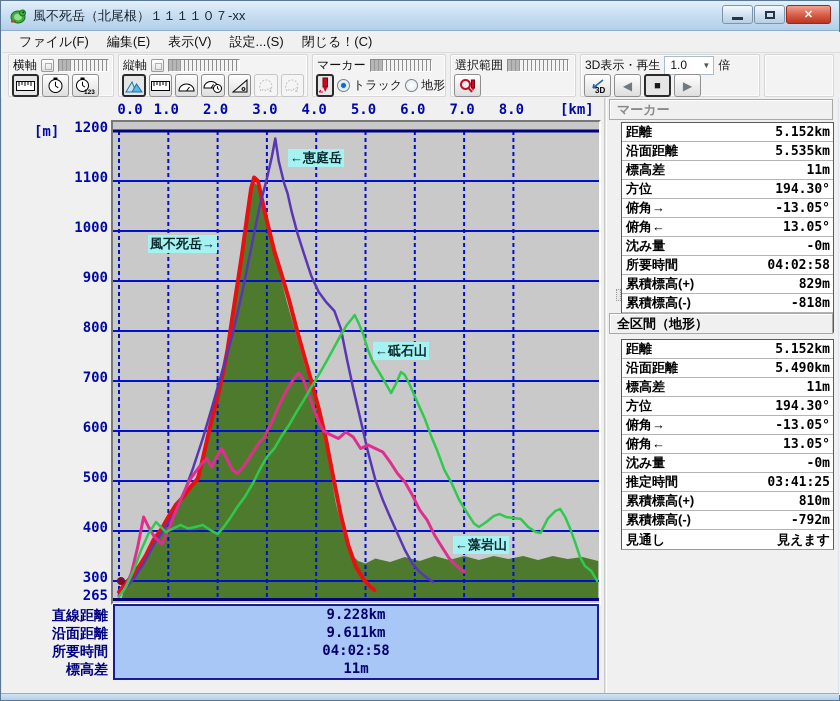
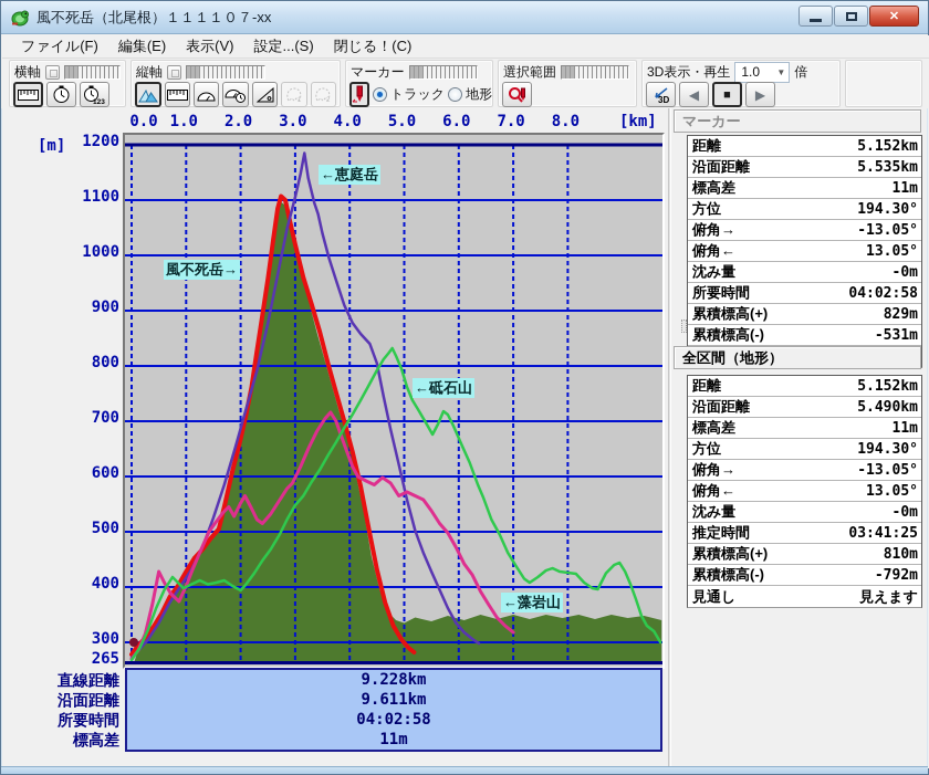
  風不死岳（北尾根）１１１１０７-xx
  ✕
  ファイル(F)
  編集(E)
  表示(V)
  設定...(S)
  閉じる！(C)
  横軸
  縦軸
  マーカー
  トラック
  地形
  選択範囲
  3D表示・再生
  1.0
  ▼
  倍
  3D
  ◀
  ■
  ▶
  [m]
  [km]
  0.0
  1.0
  2.0
  3.0
  4.0
  5.0
  6.0
  7.0
  8.0
  1200
  1100
  1000
  900
  800
  700
  600
  500
  400
  300
  265
  ←恵庭岳
  風不死岳→
  ←砥石山
  ←藻岩山
  直線距離
  沿面距離
  所要時間
  標高差
  9.228km
  9.611km
  04:02:58
  11m
  マーカー
  距離
  5.152km
  沿面距離
  5.535km
  標高差
  11m
  方位
  194.30°
  俯角→
  -13.05°
  俯角←
  13.05°
  沈み量
  -0m
  所要時間
  04:02:58
  累積標高(+)
  829m
  累積標高(-)
- -818m
+ -531m
  全区間（地形）
  距離
  5.152km
  沿面距離
  5.490km
  標高差
  11m
  方位
  194.30°
  俯角→
  -13.05°
  俯角←
  13.05°
  沈み量
  -0m
  推定時間
  03:41:25
  累積標高(+)
  810m
  累積標高(-)
  -792m
  見通し
  見えます
